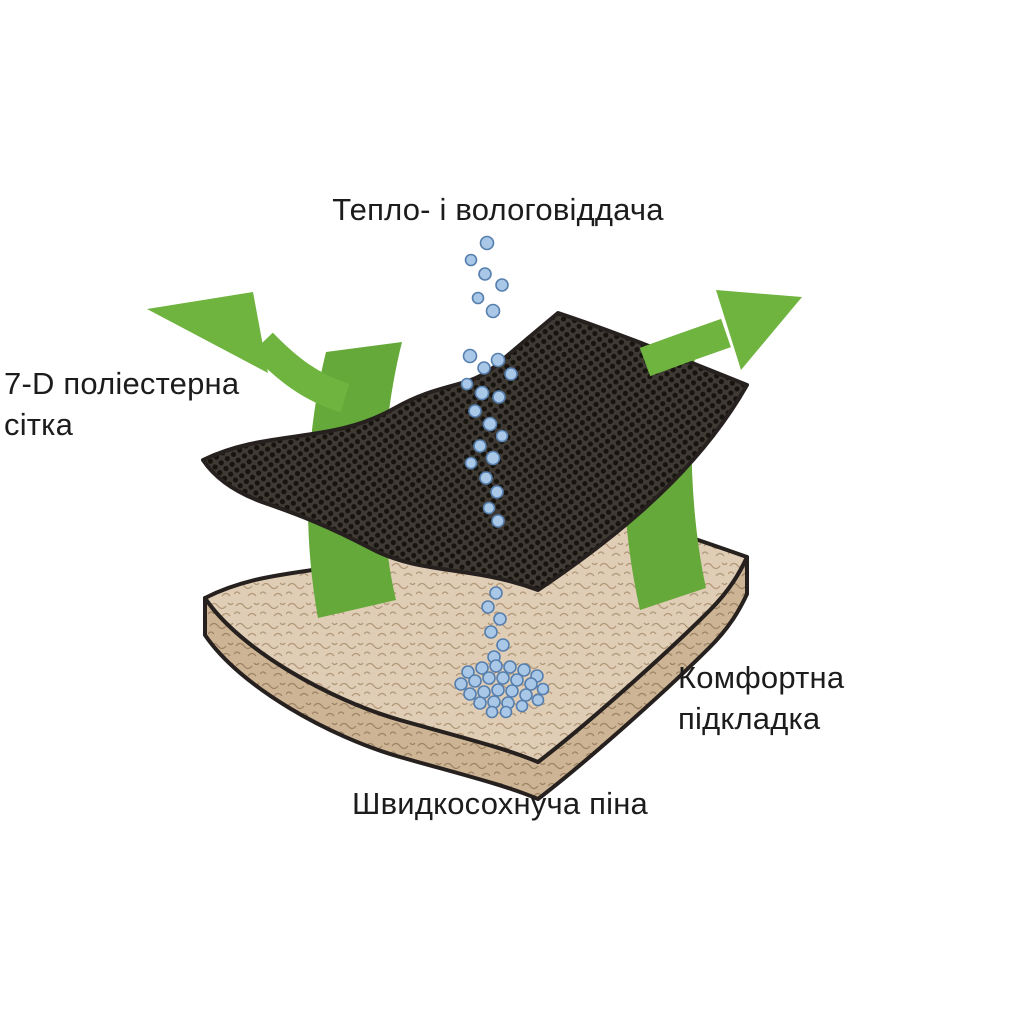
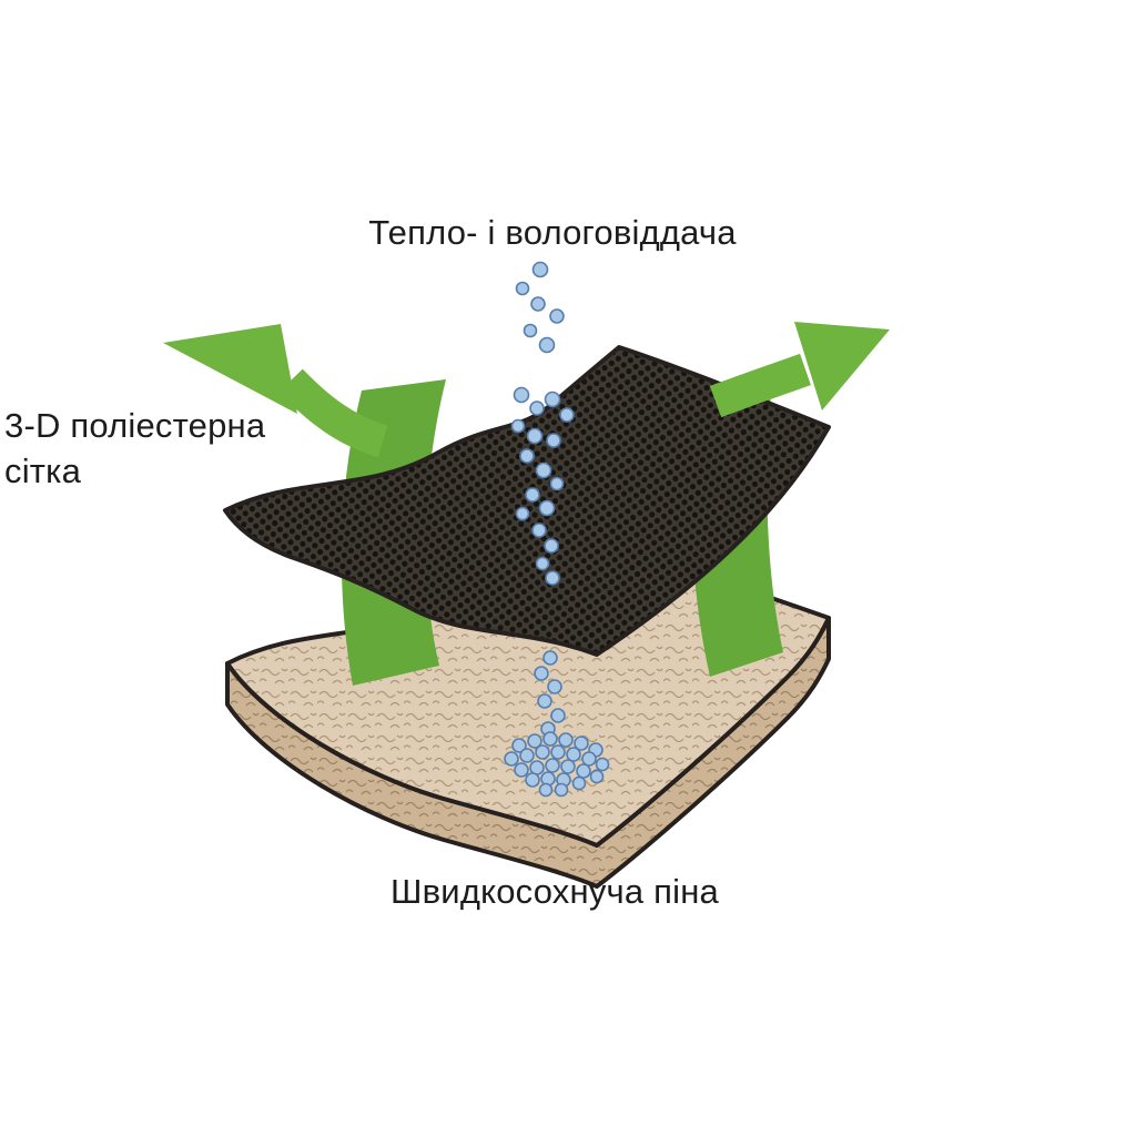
  Тепло- і вологовіддача
- 7-D поліестерна сітка
+ 3-D поліестерна сітка
- Комфортна підкладка
  Швидкосохнуча піна
